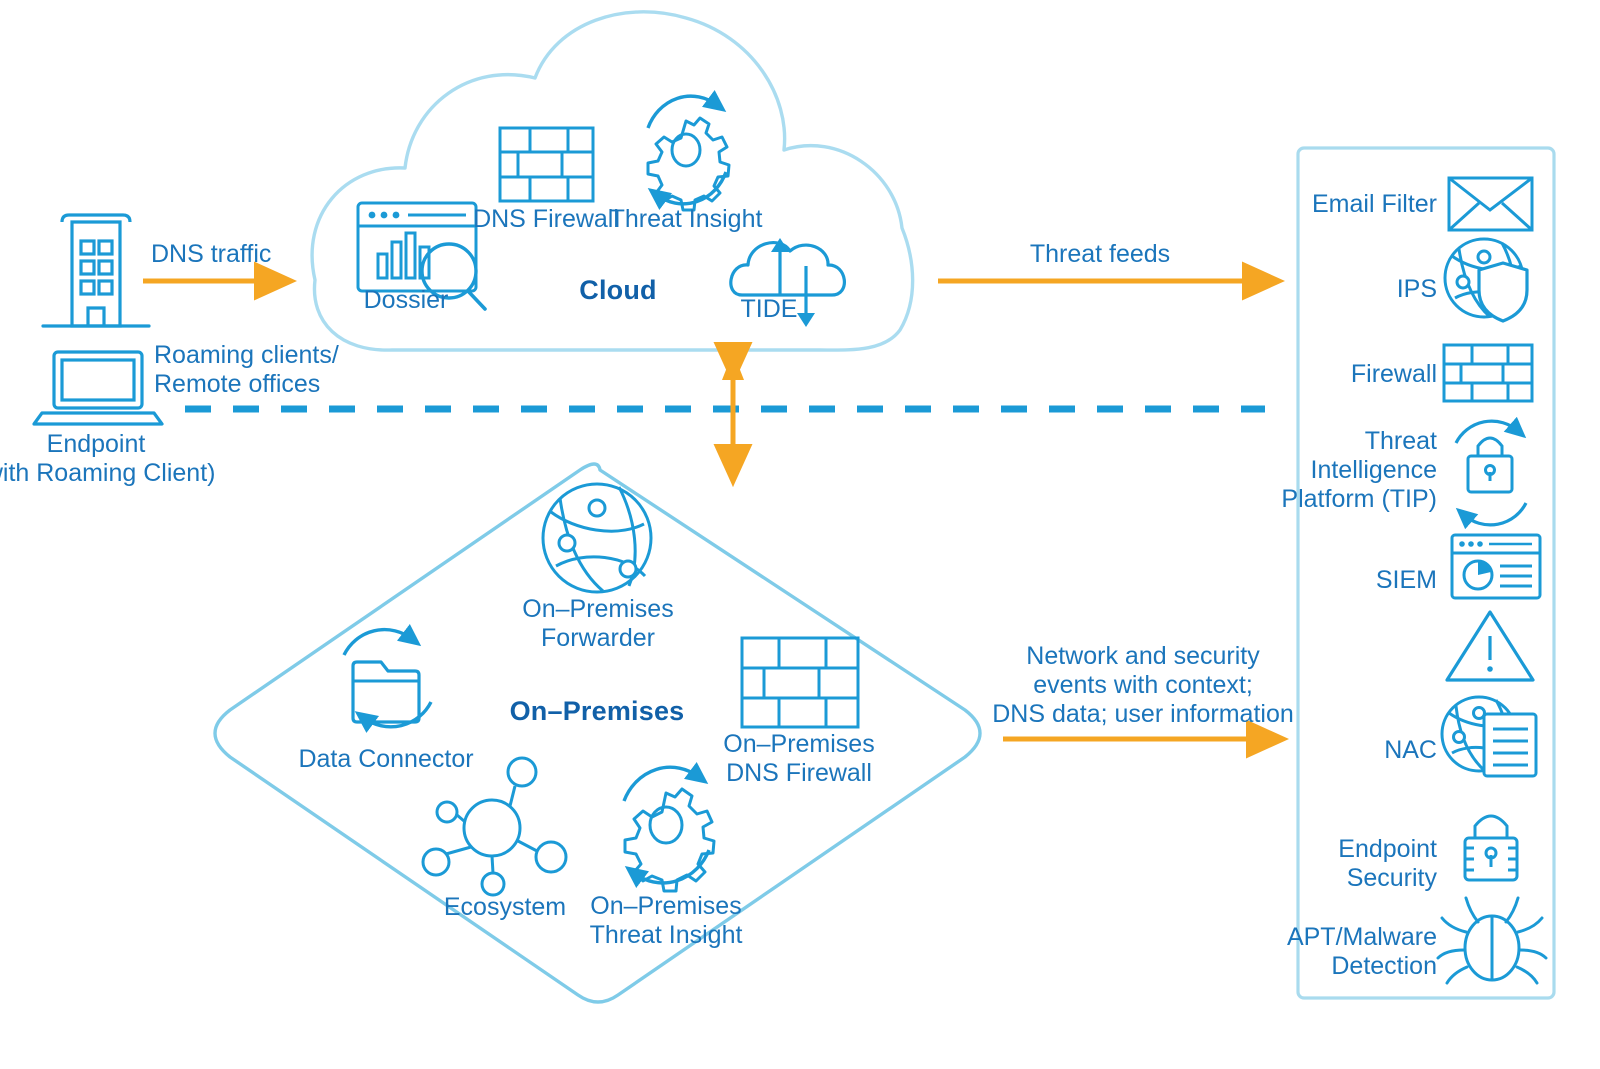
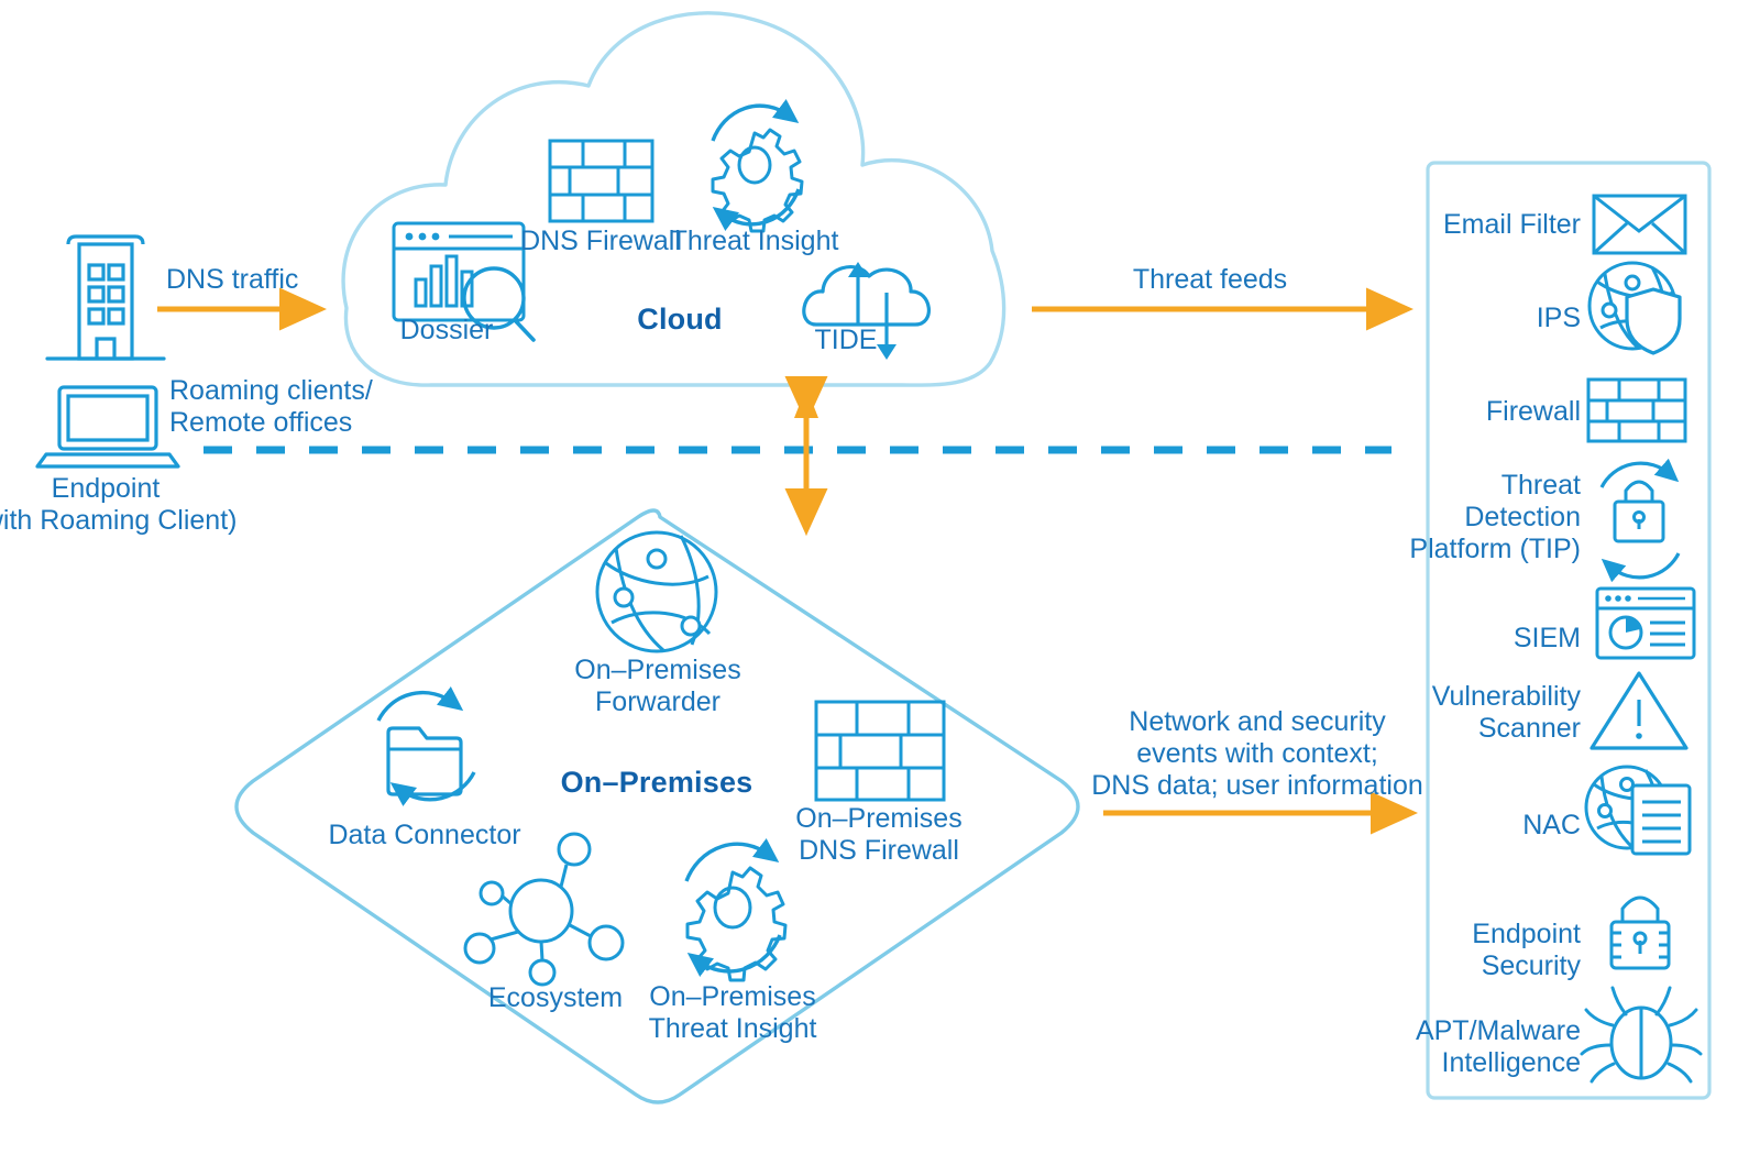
  Endpoint
  ith Roaming Client)
  DNS traffic
  Roaming clients/
  Remote offices
  Threat feeds
  Network and security
  events with context;
  DNS data; user information
  Cloud
  Dossier
  DNS Firewall
  Threat Insight
  TIDE
  On–Premises
  On–Premises
  Forwarder
  Data Connector
  On–Premises
  DNS Firewall
  Ecosystem
  On–Premises
  Threat Insight
  Email Filter
  IPS
  Firewall
  Threat
- Intelligence
+ Detection
  Platform (TIP)
  SIEM
+ Vulnerability
+ Scanner
  NAC
  Endpoint
  Security
  APT/Malware
- Detection
+ Intelligence
